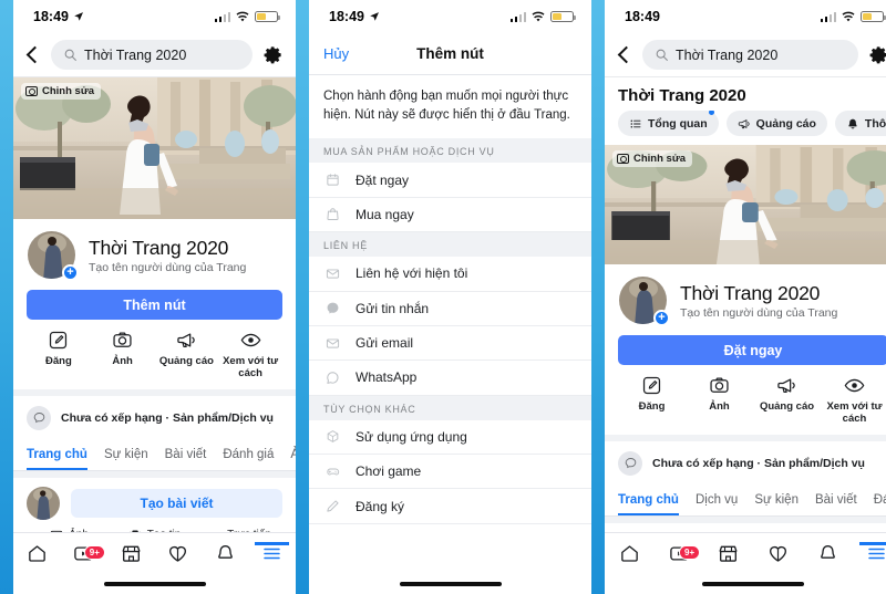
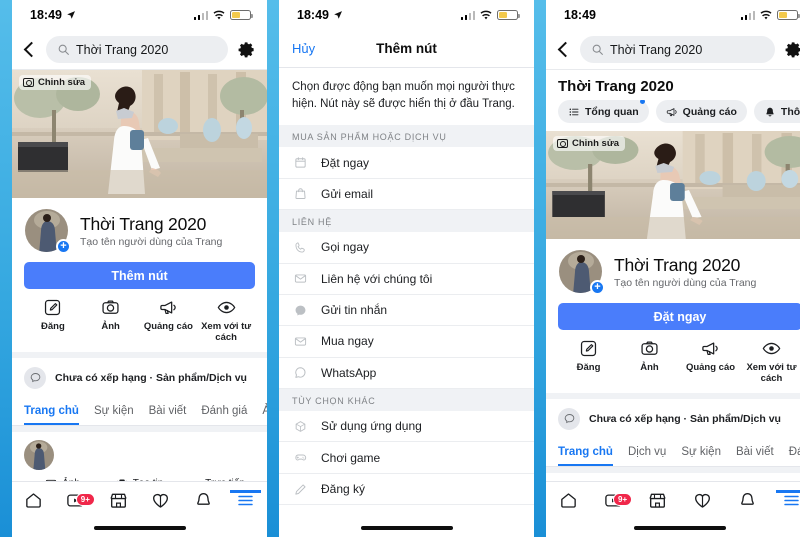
  18:49
  Thời Trang 2020
  Chỉnh sửa
  +
  Thời Trang 2020
  Tạo tên người dùng của Trang
  Thêm nút
  Đăng
  Ảnh
  Quảng cáo
  Xem với tư cách
  Chưa có xếp hạng · Sản phẩm/Dịch vụ
  Trang chủ
  Sự kiện
  Bài viết
  Đánh giá
- Tạo bài viết
  9+
  18:49
  Hủy
  Thêm nút
- Chọn hành động bạn muốn mọi người thực hiện. Nút này sẽ được hiển thị ở đầu Trang.
+ Chọn được động bạn muốn mọi người thực hiện. Nút này sẽ được hiển thị ở đầu Trang.
  MUA SẢN PHẨM HOẶC DỊCH VỤ
  Đặt ngay
- Mua ngay
+ Gửi email
  LIÊN HỆ
+ Gọi ngay
- Liên hệ với hiện tôi
+ Liên hệ với chúng tôi
  Gửi tin nhắn
- Gửi email
+ Mua ngay
  WhatsApp
  TÙY CHỌN KHÁC
  Sử dụng ứng dụng
  Chơi game
  Đăng ký
  18:49
  Thời Trang 2020
  Thời Trang 2020
  Tổng quan
  Quảng cáo
  Chỉnh sửa
  +
  Thời Trang 2020
  Tạo tên người dùng của Trang
  Đặt ngay
  Đăng
  Ảnh
  Quảng cáo
  Xem với tư cách
  Chưa có xếp hạng · Sản phẩm/Dịch vụ
  Trang chủ
  Dịch vụ
  Sự kiện
  Bài viết
  9+
